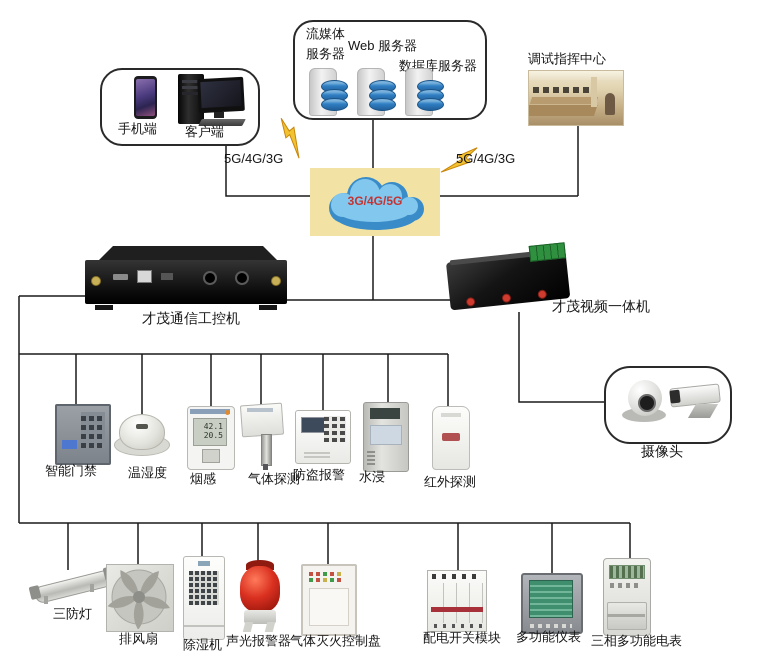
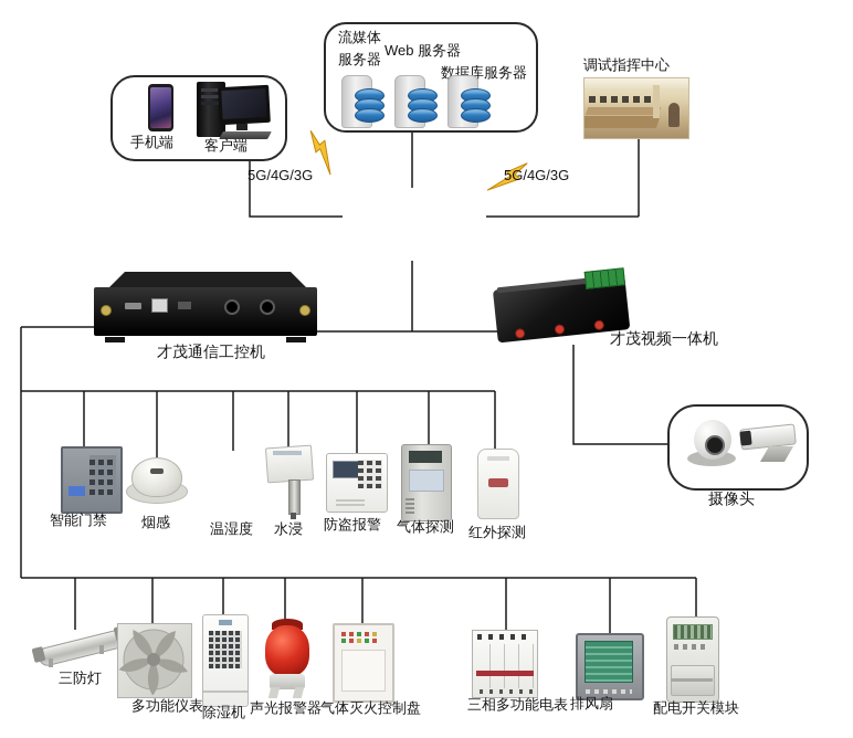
  手机端
  客户端
  流媒体
  服务器
  Web 服务器
  数据库服务器
  调试指挥中心
- 3G/4G/5G
  5G/4G/3G
  5G/4G/3G
  才茂通信工控机
  才茂视频一体机
  摄像头
  智能门禁
- 温湿度
+ 烟感
- 42.1
- 20.5
- 烟感
+ 温湿度
- 气体探测
+ 水浸
  防盗报警
- 水浸
+ 气体探测
  红外探测
  三防灯
- 排风扇
+ 多功能仪表
  除湿机
  声光报警器
  气体灭火控制盘
- 配电开关模块
+ 三相多功能电表
- 多功能仪表
+ 排风扇
- 三相多功能电表
+ 配电开关模块
